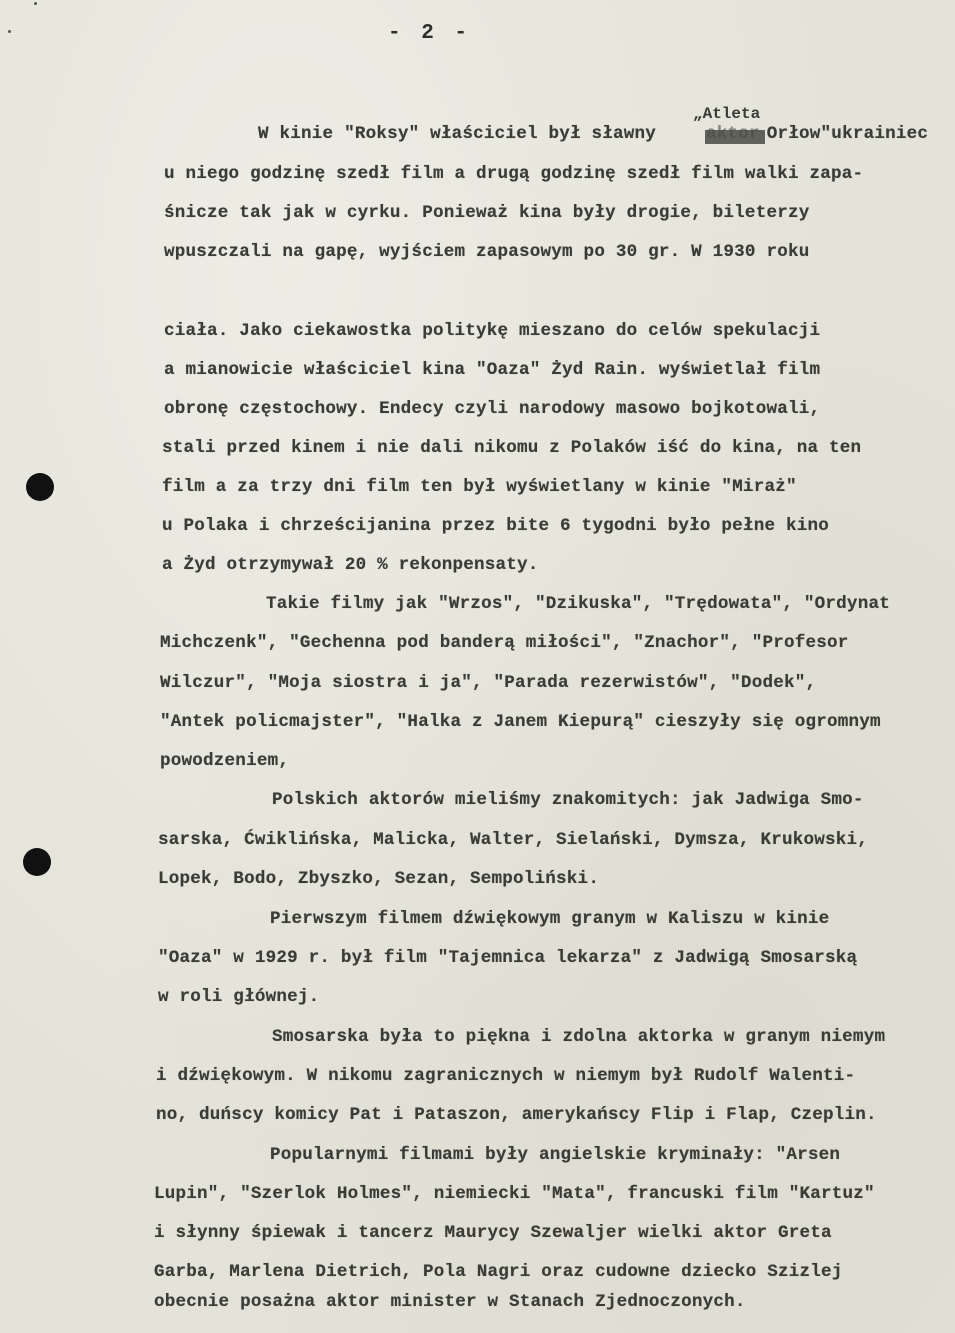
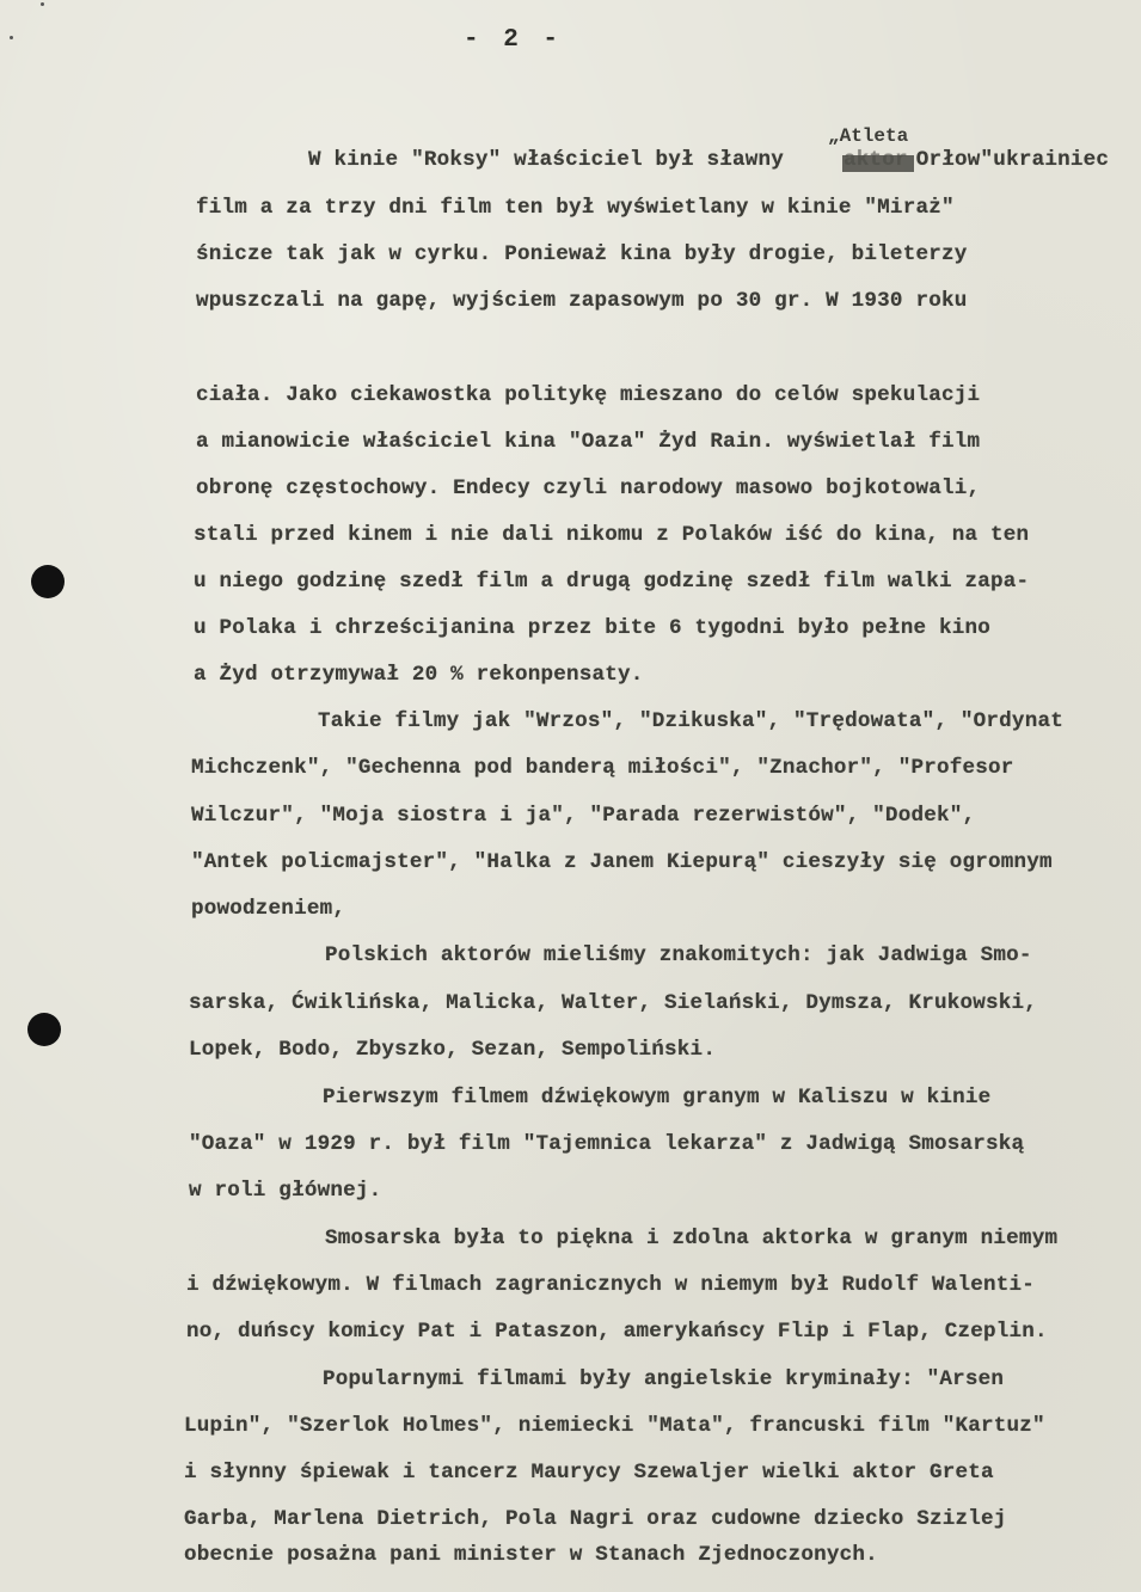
  - 2 -
  „Atleta
  W kinie "Roksy" właściciel był sławny
  aktor
  Orłow"ukrainiec
- u niego godzinę szedł film a drugą godzinę szedł film walki zapa-
+ film a za trzy dni film ten był wyświetlany w kinie "Miraż"
  śnicze tak jak w cyrku. Ponieważ kina były drogie, bileterzy
  wpuszczali na gapę, wyjściem zapasowym po 30 gr. W 1930 roku
  ciała. Jako ciekawostka politykę mieszano do celów spekulacji
  a mianowicie właściciel kina "Oaza" Żyd Rain. wyświetlał film
  obronę częstochowy. Endecy czyli narodowy masowo bojkotowali,
  stali przed kinem i nie dali nikomu z Polaków iść do kina, na ten
- film a za trzy dni film ten był wyświetlany w kinie "Miraż"
+ u niego godzinę szedł film a drugą godzinę szedł film walki zapa-
  u Polaka i chrześcijanina przez bite 6 tygodni było pełne kino
  a Żyd otrzymywał 20 % rekonpensaty.
  Takie filmy jak "Wrzos", "Dzikuska", "Trędowata", "Ordynat
  Michczenk", "Gechenna pod banderą miłości", "Znachor", "Profesor
  Wilczur", "Moja siostra i ja", "Parada rezerwistów", "Dodek",
  "Antek policmajster", "Halka z Janem Kiepurą" cieszyły się ogromnym
  powodzeniem,
  Polskich aktorów mieliśmy znakomitych: jak Jadwiga Smo-
  sarska, Ćwiklińska, Malicka, Walter, Sielański, Dymsza, Krukowski,
  Lopek, Bodo, Zbyszko, Sezan, Sempoliński.
  Pierwszym filmem dźwiękowym granym w Kaliszu w kinie
  "Oaza" w 1929 r. był film "Tajemnica lekarza" z Jadwigą Smosarską
  w roli głównej.
  Smosarska była to piękna i zdolna aktorka w granym niemym
- i dźwiękowym. W nikomu zagranicznych w niemym był Rudolf Walenti-
+ i dźwiękowym. W filmach zagranicznych w niemym był Rudolf Walenti-
  no, duńscy komicy Pat i Pataszon, amerykańscy Flip i Flap, Czeplin.
  Popularnymi filmami były angielskie kryminały: "Arsen
  Lupin", "Szerlok Holmes", niemiecki "Mata", francuski film "Kartuz"
  i słynny śpiewak i tancerz Maurycy Szewaljer wielki aktor Greta
  Garba, Marlena Dietrich, Pola Nagri oraz cudowne dziecko Szizlej
- obecnie posażna aktor minister w Stanach Zjednoczonych.
+ obecnie posażna pani minister w Stanach Zjednoczonych.
